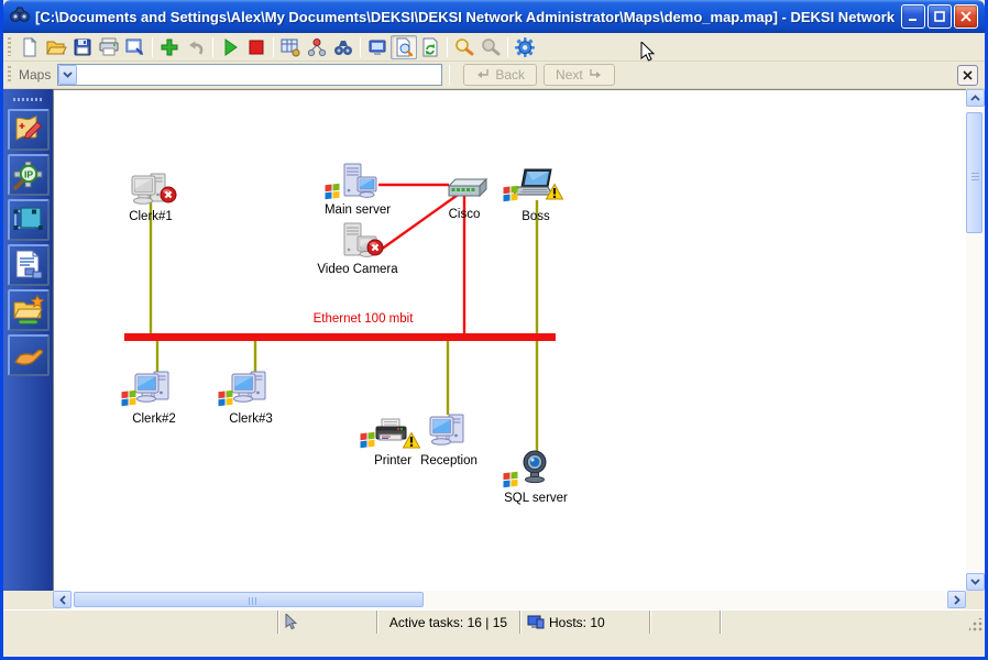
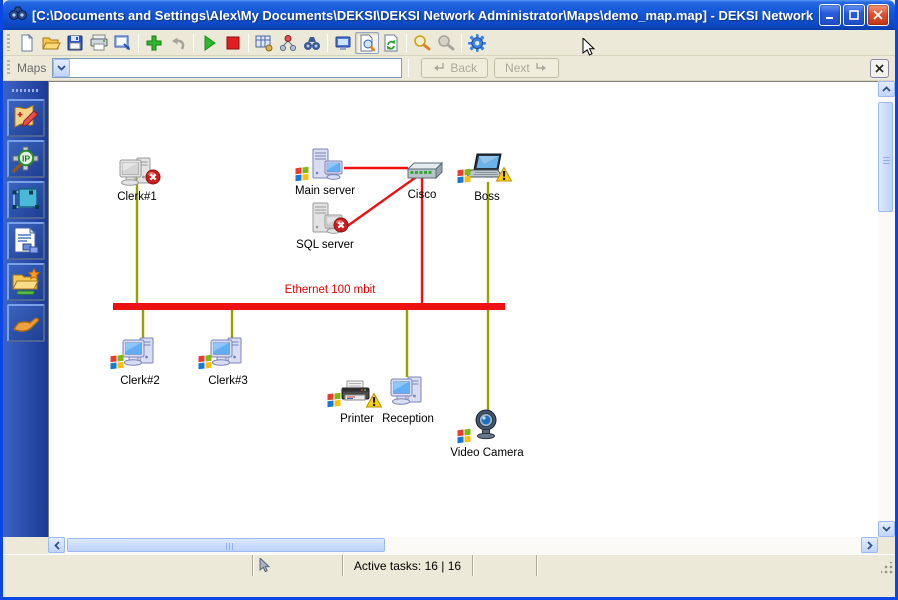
  [C:\Documents and Settings\Alex\My Documents\DEKSI\DEKSI Network Administrator\Maps\demo_map.map] - DEKSI Network
  Maps
  Back
  Next
  IP
  Ethernet 100 mbit
  Clerk#1
  Main server
  Cisco
  Boss
- Video Camera
+ SQL server
  Clerk#2
  Clerk#3
  Printer
  Reception
- SQL server
+ Video Camera
- Active tasks: 16 | 15
+ Active tasks: 16 | 16
- Hosts: 10
